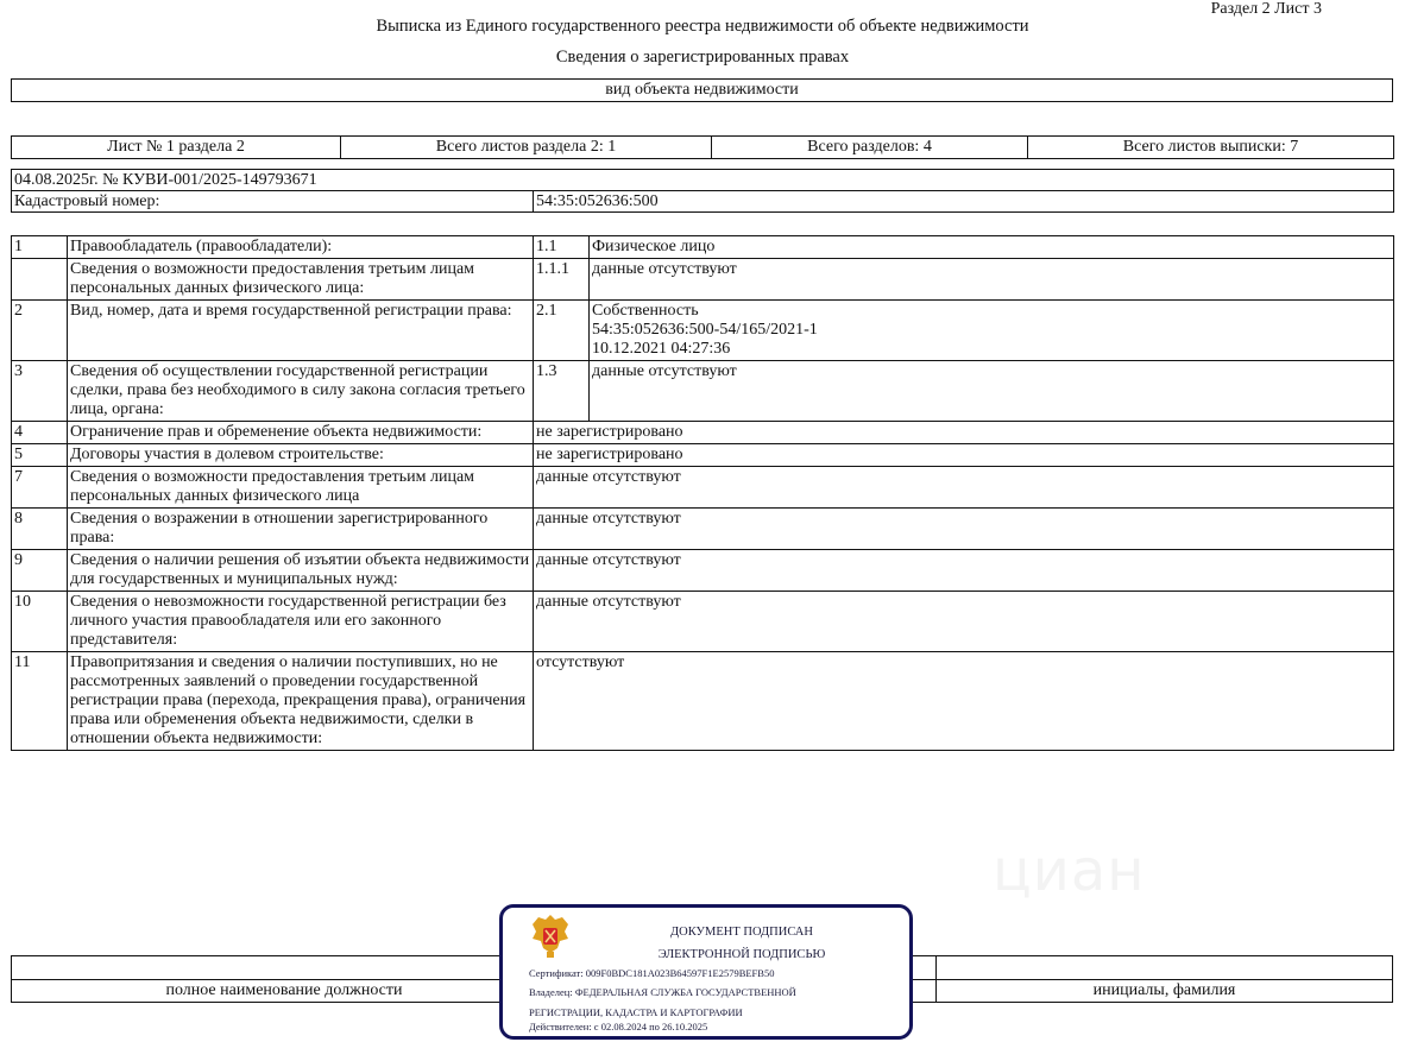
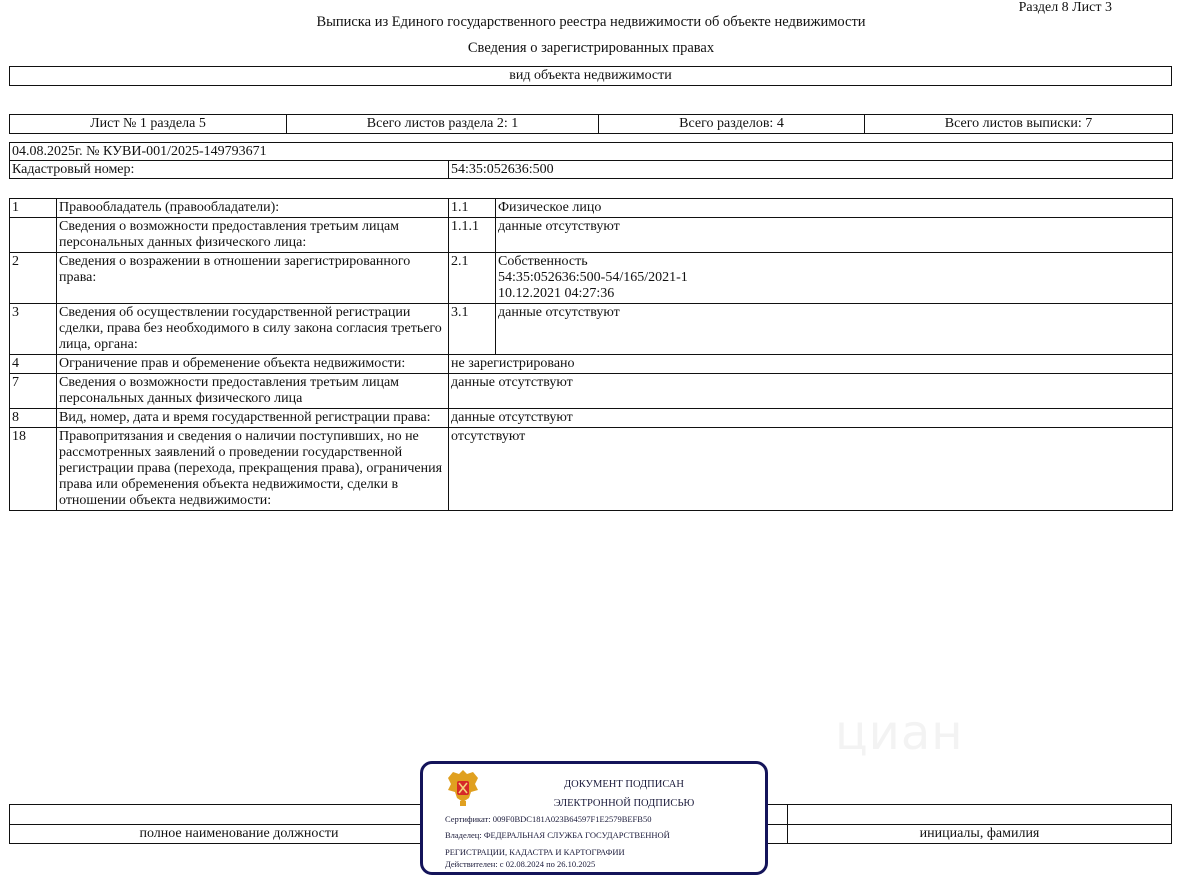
- Раздел 2 Лист 3
+ Раздел 8 Лист 3
  Выписка из Единого государственного реестра недвижимости об объекте недвижимости
  Сведения о зарегистрированных правах
  вид объекта недвижимости
- Лист № 1 раздела 2	Всего листов раздела 2: 1	Всего разделов: 4	Всего листов выписки: 7
+ Лист № 1 раздела 5	Всего листов раздела 2: 1	Всего разделов: 4	Всего листов выписки: 7
  04.08.2025г. № КУВИ-001/2025-149793671
  Кадастровый номер:	54:35:052636:500
  1	Правообладатель (правообладатели):	1.1	Физическое лицо
  	Сведения о возможности предоставления третьим лицам персональных данных физического лица:	1.1.1	данные отсутствуют
- 2	Вид, номер, дата и время государственной регистрации права:	2.1	Собственность 54:35:052636:500-54/165/2021-1 10.12.2021 04:27:36
+ 2	Сведения о возражении в отношении зарегистрированного права:	2.1	Собственность 54:35:052636:500-54/165/2021-1 10.12.2021 04:27:36
- 3	Сведения об осуществлении государственной регистрации сделки, права без необходимого в силу закона согласия третьего лица, органа:	1.3	данные отсутствуют
+ 3	Сведения об осуществлении государственной регистрации сделки, права без необходимого в силу закона согласия третьего лица, органа:	3.1	данные отсутствуют
  4	Ограничение прав и обременение объекта недвижимости:	не зарегистрировано
- 5	Договоры участия в долевом строительстве:	не зарегистрировано
  7	Сведения о возможности предоставления третьим лицам персональных данных физического лица	данные отсутствуют
- 8	Сведения о возражении в отношении зарегистрированного права:	данные отсутствуют
+ 8	Вид, номер, дата и время государственной регистрации права:	данные отсутствуют
- 9	Сведения о наличии решения об изъятии объекта недвижимости для государственных и муниципальных нужд:	данные отсутствуют
- 10	Сведения о невозможности государственной регистрации без личного участия правообладателя или его законного представителя:	данные отсутствуют
- 11	Правопритязания и сведения о наличии поступивших, но не рассмотренных заявлений о проведении государственной регистрации права (перехода, прекращения права), ограничения права или обременения объекта недвижимости, сделки в отношении объекта недвижимости:	отсутствуют
+ 18	Правопритязания и сведения о наличии поступивших, но не рассмотренных заявлений о проведении государственной регистрации права (перехода, прекращения права), ограничения права или обременения объекта недвижимости, сделки в отношении объекта недвижимости:	отсутствуют
  полное наименование должности
  инициалы, фамилия
  ДОКУМЕНТ ПОДПИСАН
  ЭЛЕКТРОННОЙ ПОДПИСЬЮ
  Сертификат: 009F0BDC181A023B64597F1E2579BEFB50
  Владелец: ФЕДЕРАЛЬНАЯ СЛУЖБА ГОСУДАРСТВЕННОЙ
  РЕГИСТРАЦИИ, КАДАСТРА И КАРТОГРАФИИ
  Действителен: с 02.08.2024 по 26.10.2025
